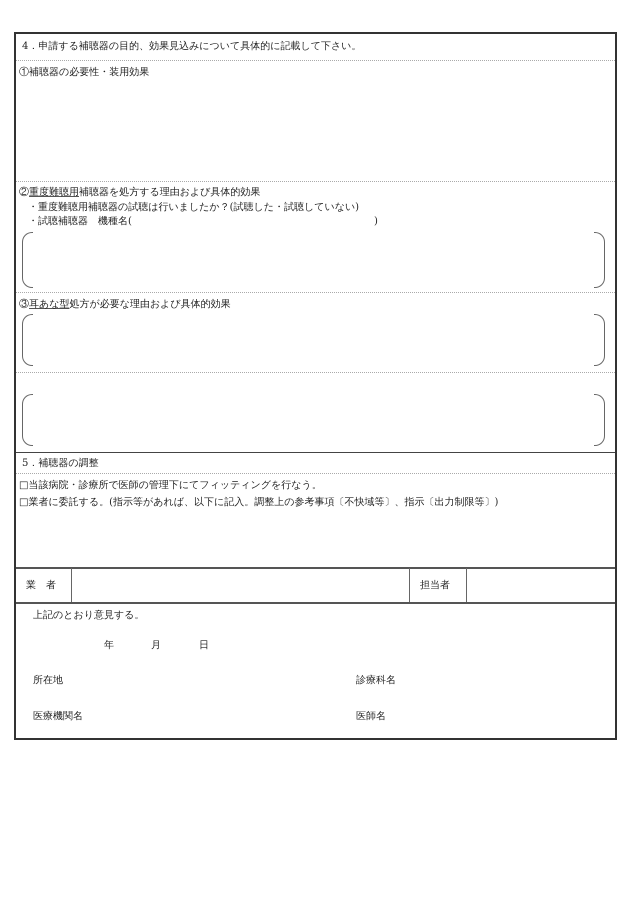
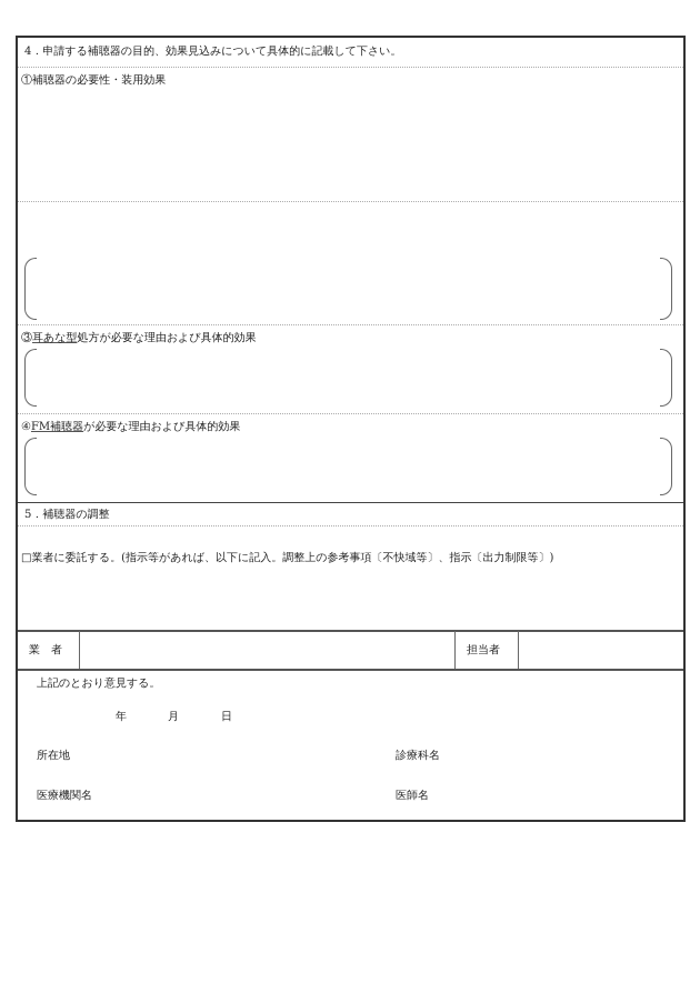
  4．申請する補聴器の目的、効果見込みについて具体的に記載して下さい。
  ①補聴器の必要性・装用効果
- ②重度難聴用補聴器を処方する理由および具体的効果
- ・重度難聴用補聴器の試聴は行いましたか？(試聴した・試聴していない)
- ・試聴補聴器 機種名(
- )
  ③耳あな型処方が必要な理由および具体的効果
+ ④FM補聴器が必要な理由および具体的効果
  5．補聴器の調整
- □当該病院・診療所で医師の管理下にてフィッティングを行なう。
  □業者に委託する。(指示等があれば、以下に記入。調整上の参考事項〔不快域等〕、指示〔出力制限等〕)
  業 者
  担当者
  上記のとおり意見する。
  年
  月
  日
  所在地
  診療科名
  医療機関名
  医師名
